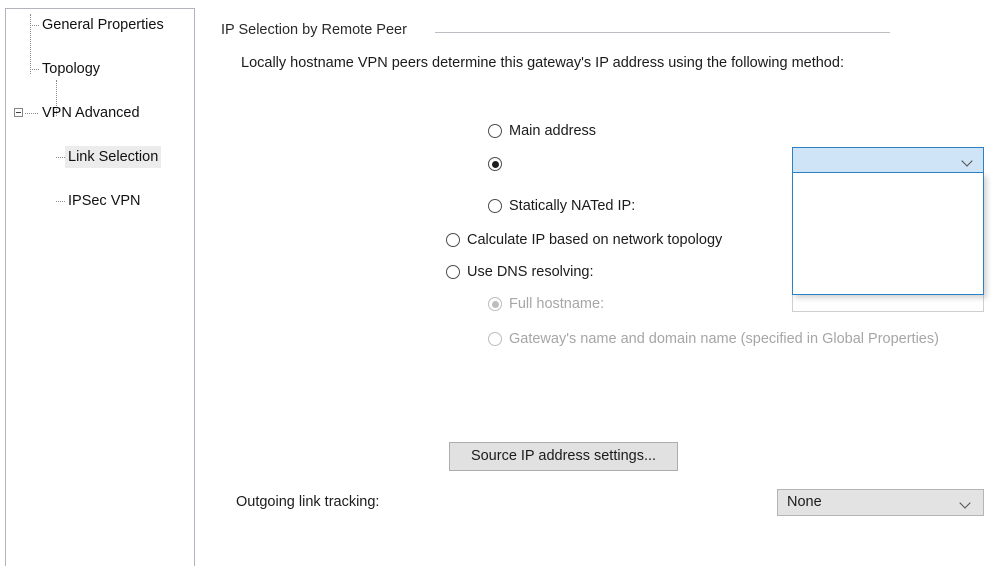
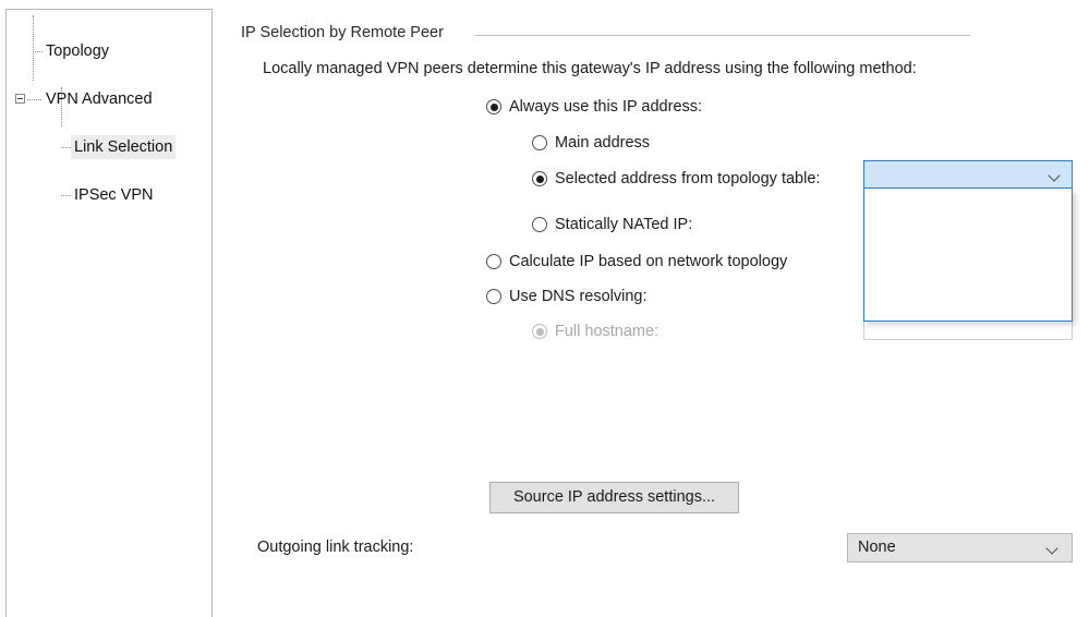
- General Properties
  Topology
  VPN Advanced
  Link Selection
  IPSec VPN
  IP Selection by Remote Peer
- Locally hostname VPN peers determine this gateway's IP address using the following method:
+ Locally managed VPN peers determine this gateway's IP address using the following method:
+ Always use this IP address:
  Main address
+ Selected address from topology table:
  Statically NATed IP:
  Calculate IP based on network topology
  Use DNS resolving:
  Full hostname:
- Gateway's name and domain name (specified in Global Properties)
  Source IP address settings...
  Outgoing link tracking:
  None
